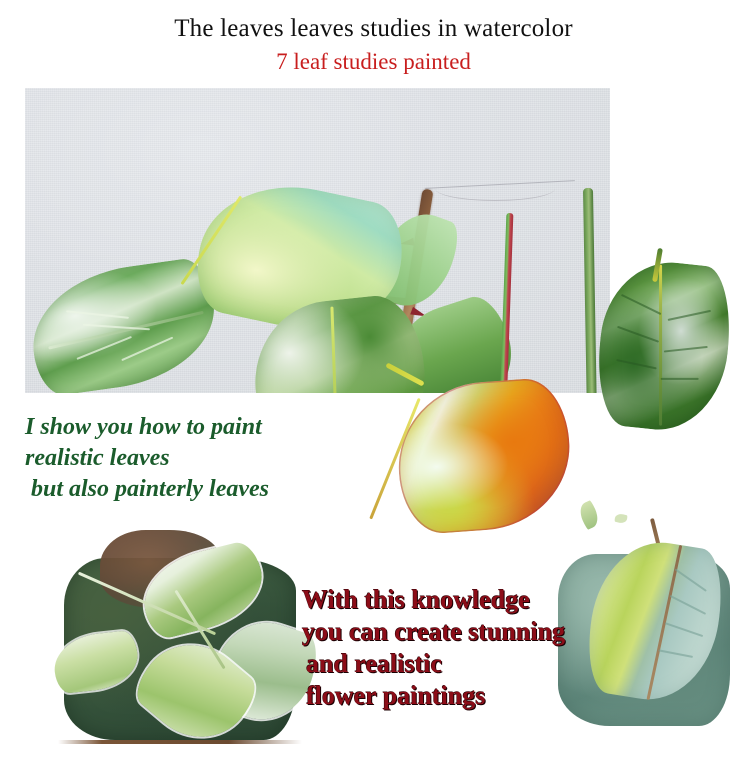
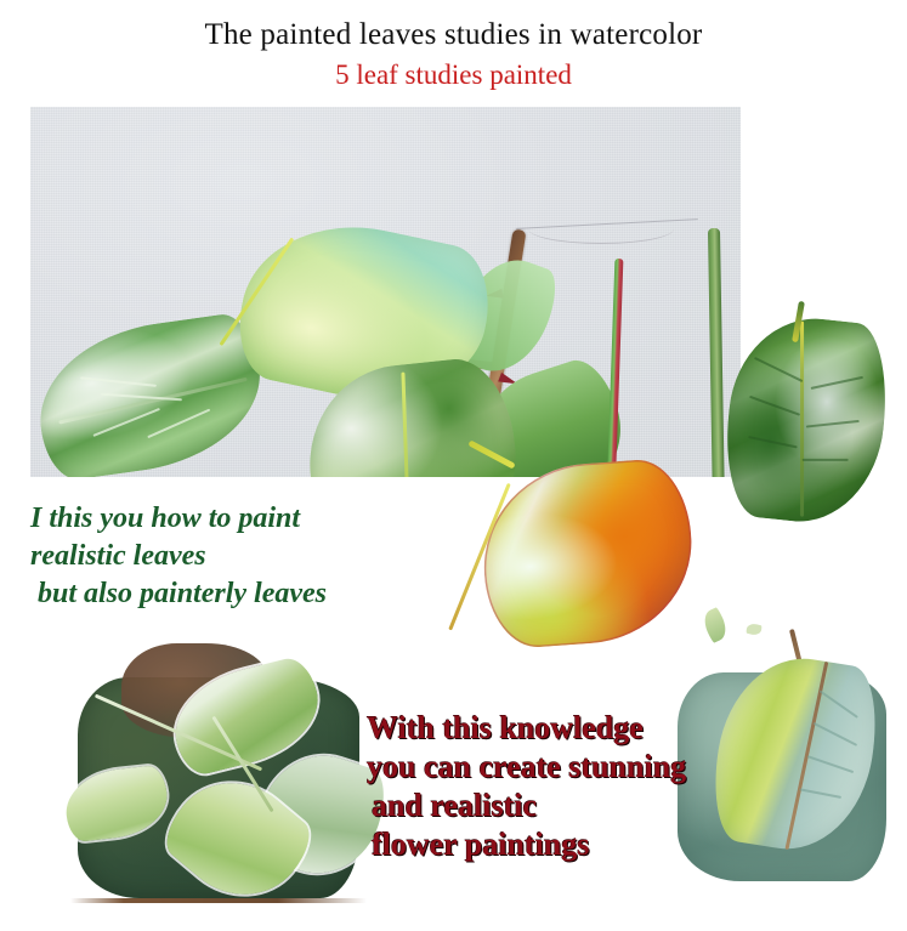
- The leaves leaves studies in watercolor
+ The painted leaves studies in watercolor
- 7 leaf studies painted
+ 5 leaf studies painted
- I show you how to paint
+ I this you how to paint
  realistic leaves
  but also painterly leaves
  With this knowledge
  you can create stunning
  and realistic
  flower paintings
